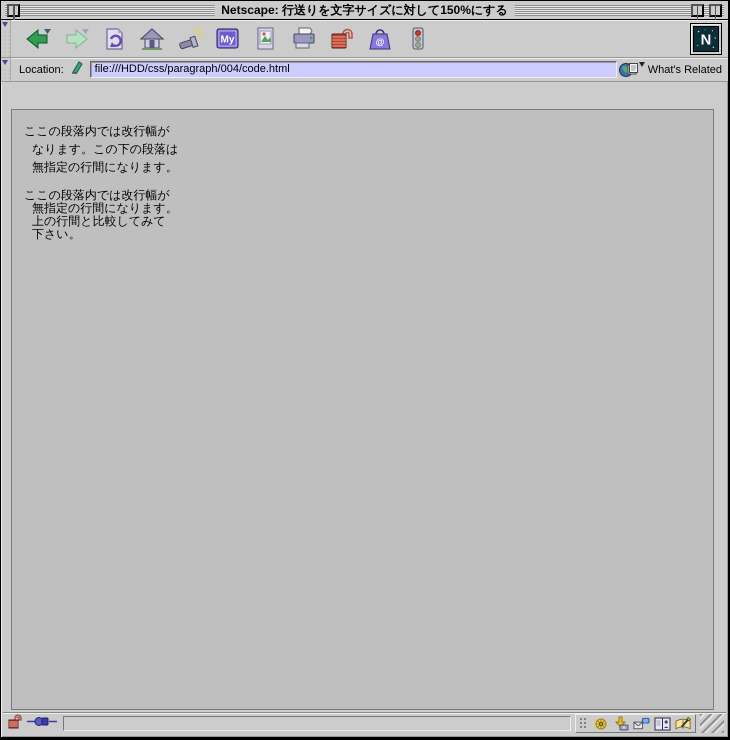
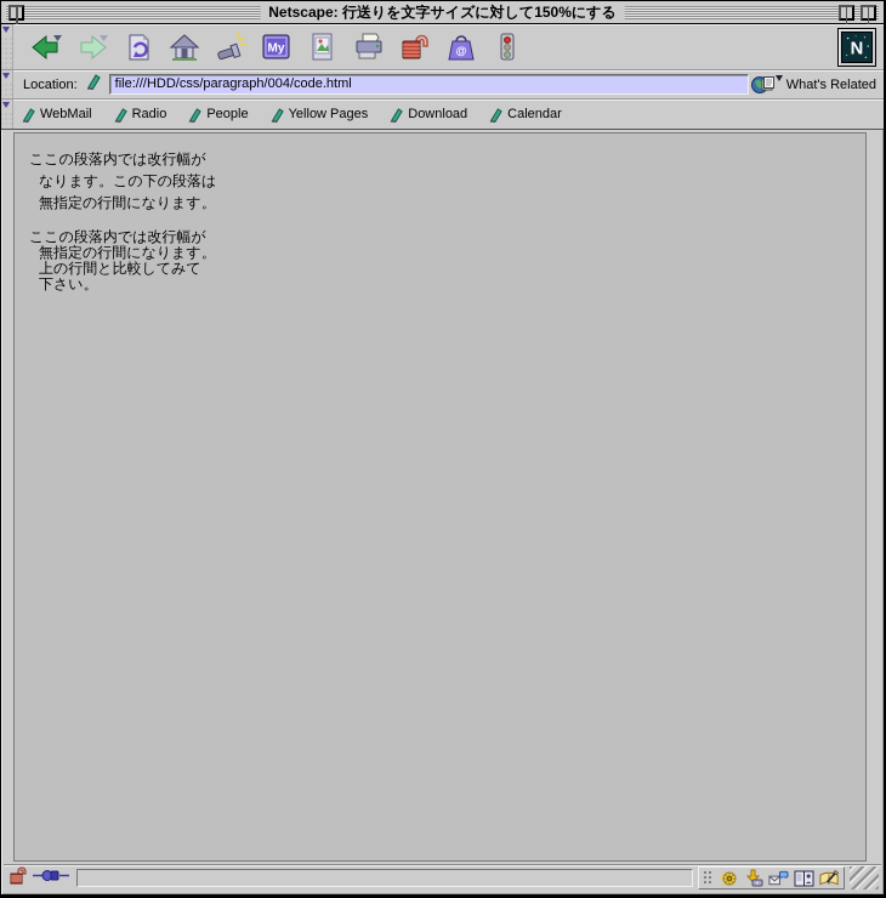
  Netscape: 行送りを文字サイズに対して150%にする
  My
  @
  N
  Location:
  file:///HDD/css/paragraph/004/code.html
  What's Related
+ WebMail
+ Radio
+ People
+ Yellow Pages
+ Download
+ Calendar
  ここの段落内では改行幅が
  なります。この下の段落は
  無指定の行間になります。
  ここの段落内では改行幅が
  無指定の行間になります。
  上の行間と比較してみて
  下さい。
